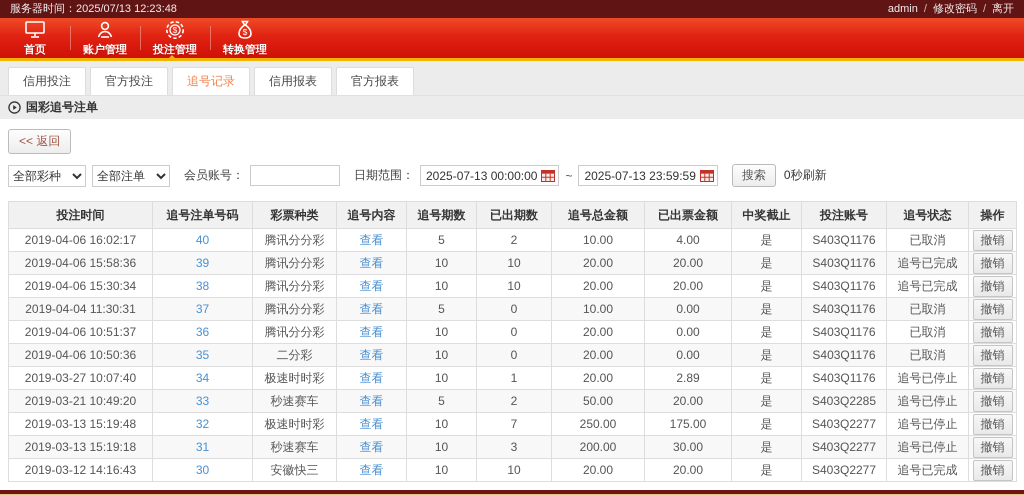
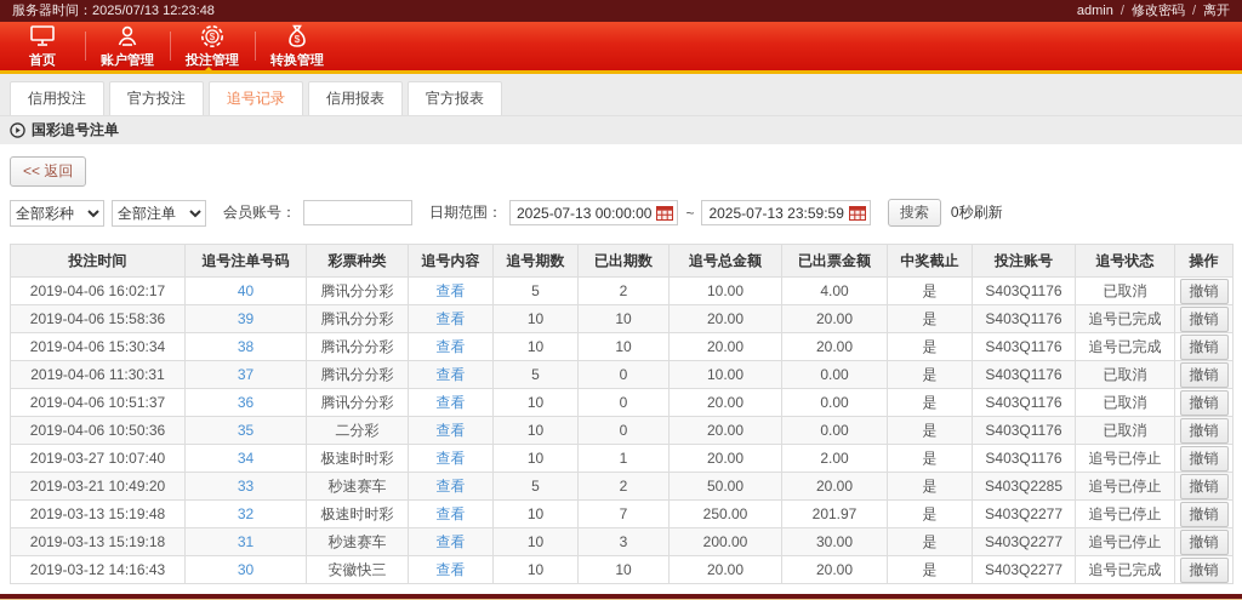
  服务器时间：2025/07/13 12:23:48
  admin
  /
  修改密码
  /
  离开
  首页
  账户管理
  $
  投注管理
  $
  转换管理
  信用投注
  官方投注
  追号记录
  信用报表
  官方报表
  国彩追号注单
  << 返回
  全部彩种
  全部注单
  会员账号：
  日期范围：
  2025-07-13 00:00:00
  ~
  2025-07-13 23:59:59
  搜索
  0秒刷新
  投注时间	追号注单号码	彩票种类	追号内容	追号期数	已出期数	追号总金额	已出票金额	中奖截止	投注账号	追号状态	操作
  2019-04-06 16:02:17	40	腾讯分分彩	查看	5	2	10.00	4.00	是	S403Q1176	已取消	撤销
  2019-04-06 15:58:36	39	腾讯分分彩	查看	10	10	20.00	20.00	是	S403Q1176	追号已完成	撤销
  2019-04-06 15:30:34	38	腾讯分分彩	查看	10	10	20.00	20.00	是	S403Q1176	追号已完成	撤销
- 2019-04-04 11:30:31	37	腾讯分分彩	查看	5	0	10.00	0.00	是	S403Q1176	已取消	撤销
+ 2019-04-06 11:30:31	37	腾讯分分彩	查看	5	0	10.00	0.00	是	S403Q1176	已取消	撤销
  2019-04-06 10:51:37	36	腾讯分分彩	查看	10	0	20.00	0.00	是	S403Q1176	已取消	撤销
  2019-04-06 10:50:36	35	二分彩	查看	10	0	20.00	0.00	是	S403Q1176	已取消	撤销
- 2019-03-27 10:07:40	34	极速时时彩	查看	10	1	20.00	2.89	是	S403Q1176	追号已停止	撤销
+ 2019-03-27 10:07:40	34	极速时时彩	查看	10	1	20.00	2.00	是	S403Q1176	追号已停止	撤销
  2019-03-21 10:49:20	33	秒速赛车	查看	5	2	50.00	20.00	是	S403Q2285	追号已停止	撤销
- 2019-03-13 15:19:48	32	极速时时彩	查看	10	7	250.00	175.00	是	S403Q2277	追号已停止	撤销
+ 2019-03-13 15:19:48	32	极速时时彩	查看	10	7	250.00	201.97	是	S403Q2277	追号已停止	撤销
  2019-03-13 15:19:18	31	秒速赛车	查看	10	3	200.00	30.00	是	S403Q2277	追号已停止	撤销
  2019-03-12 14:16:43	30	安徽快三	查看	10	10	20.00	20.00	是	S403Q2277	追号已完成	撤销
